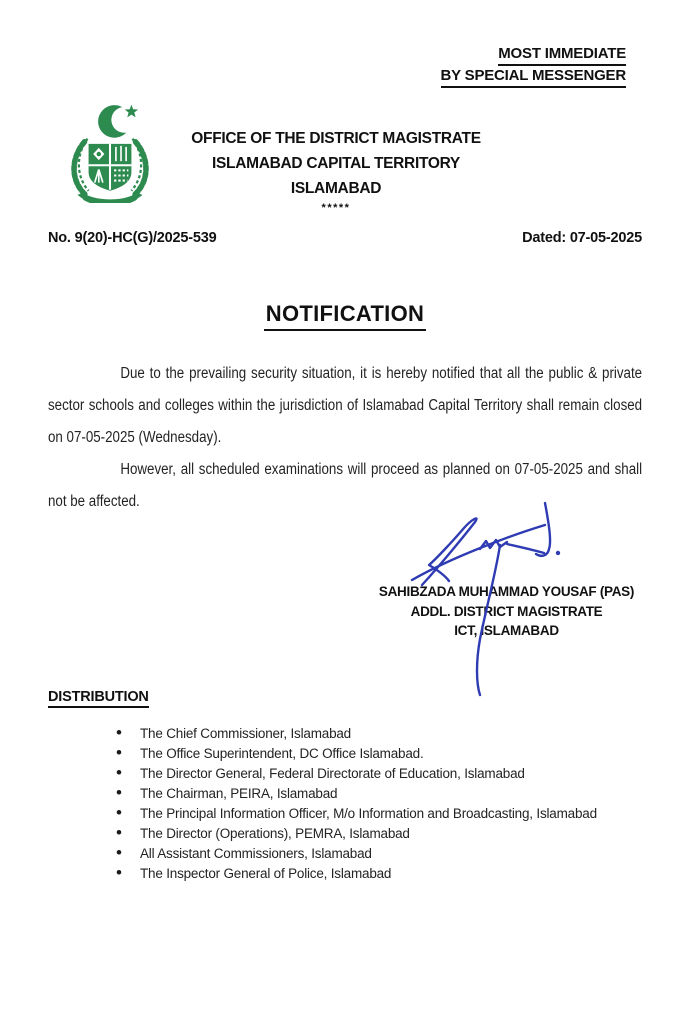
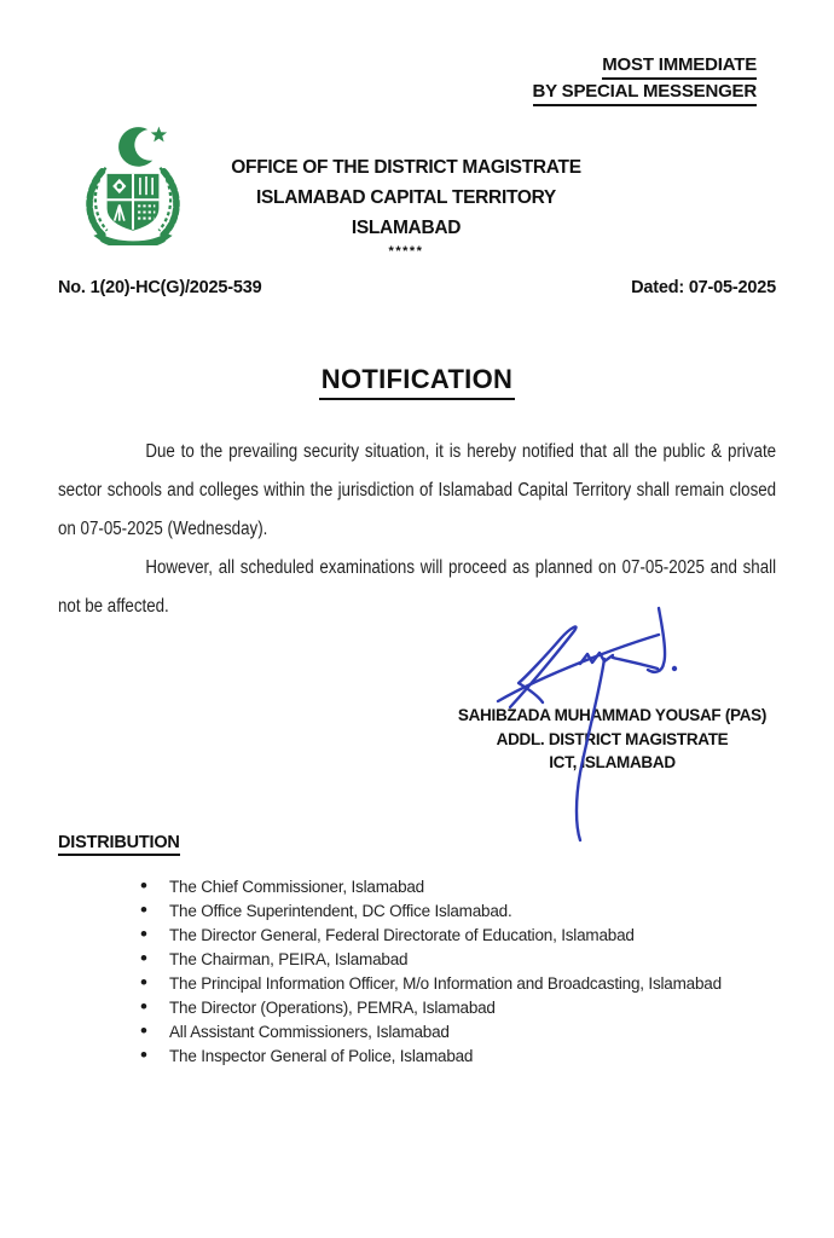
  MOST IMMEDIATE
  BY SPECIAL MESSENGER
  OFFICE OF THE DISTRICT MAGISTRATE
  ISLAMABAD CAPITAL TERRITORY
  ISLAMABAD
  *****
- No. 9(20)-HC(G)/2025-539
+ No. 1(20)-HC(G)/2025-539
  Dated: 07-05-2025
  NOTIFICATION
  Due to the prevailing security situation, it is hereby notified that all the public & private sector schools and colleges within the jurisdiction of Islamabad Capital Territory shall remain closed on 07-05-2025 (Wednesday).
  However, all scheduled examinations will proceed as planned on 07-05-2025 and shall not be affected.
  SAHIBZADA MUHAMMAD YOUSAF (PAS)
  ADDL. DISTRICT MAGISTRATE
  ICT,SLAMABAD
  DISTRIBUTION
  The Chief Commissioner, Islamabad
  The Office Superintendent, DC Office Islamabad.
  The Director General, Federal Directorate of Education, Islamabad
  The Chairman, PEIRA, Islamabad
  The Principal Information Officer, M/o Information and Broadcasting, Islamabad
  The Director (Operations), PEMRA, Islamabad
  All Assistant Commissioners, Islamabad
  The Inspector General of Police, Islamabad
